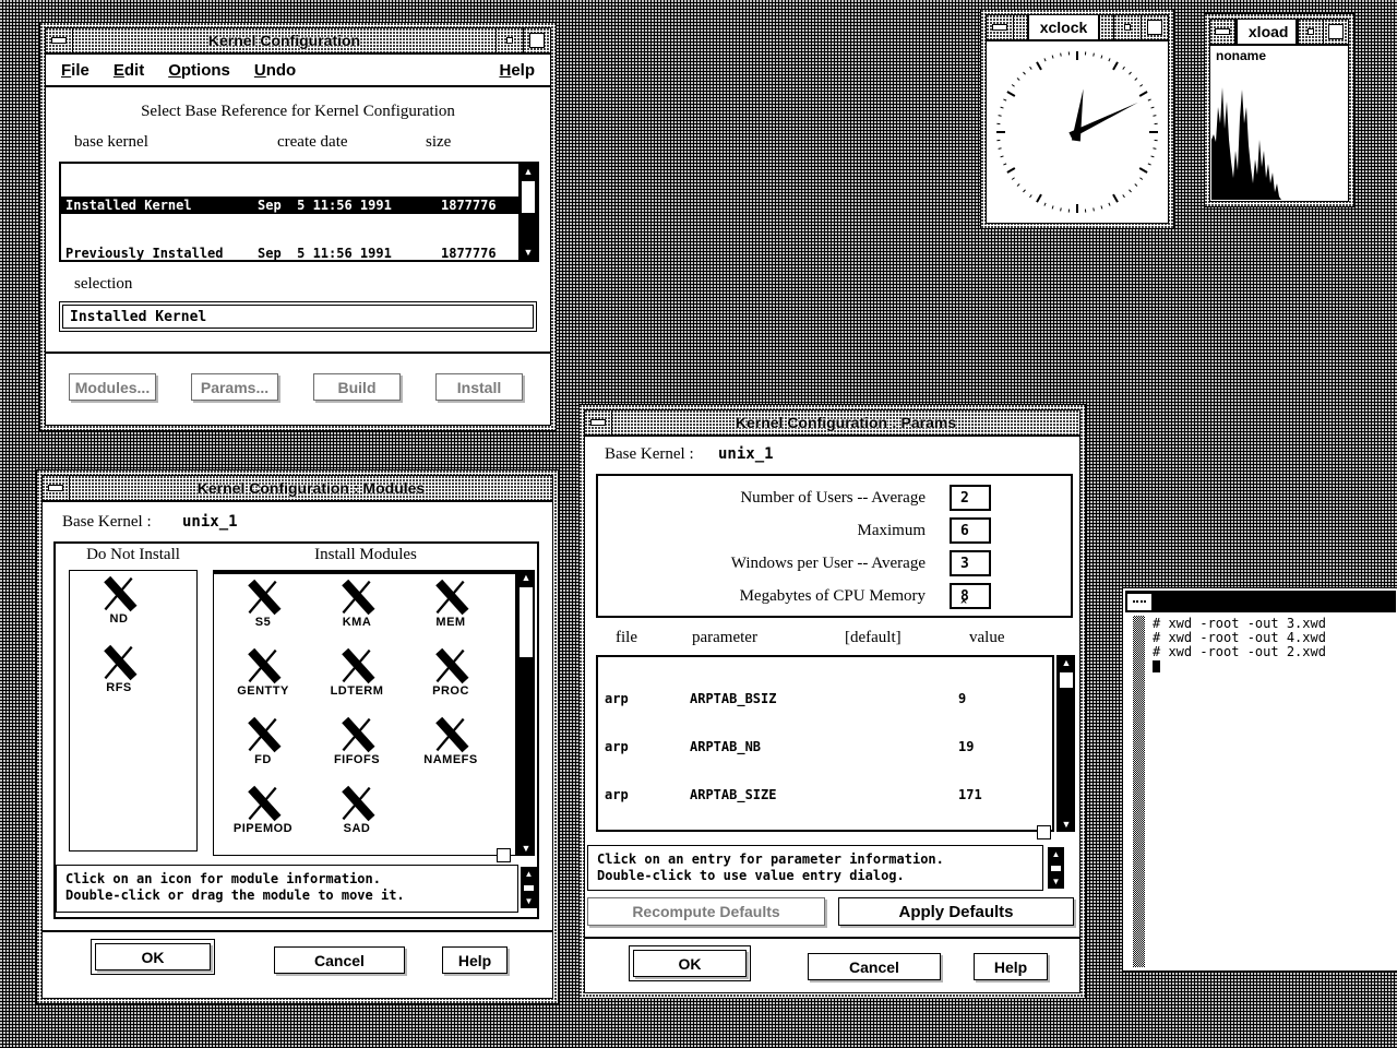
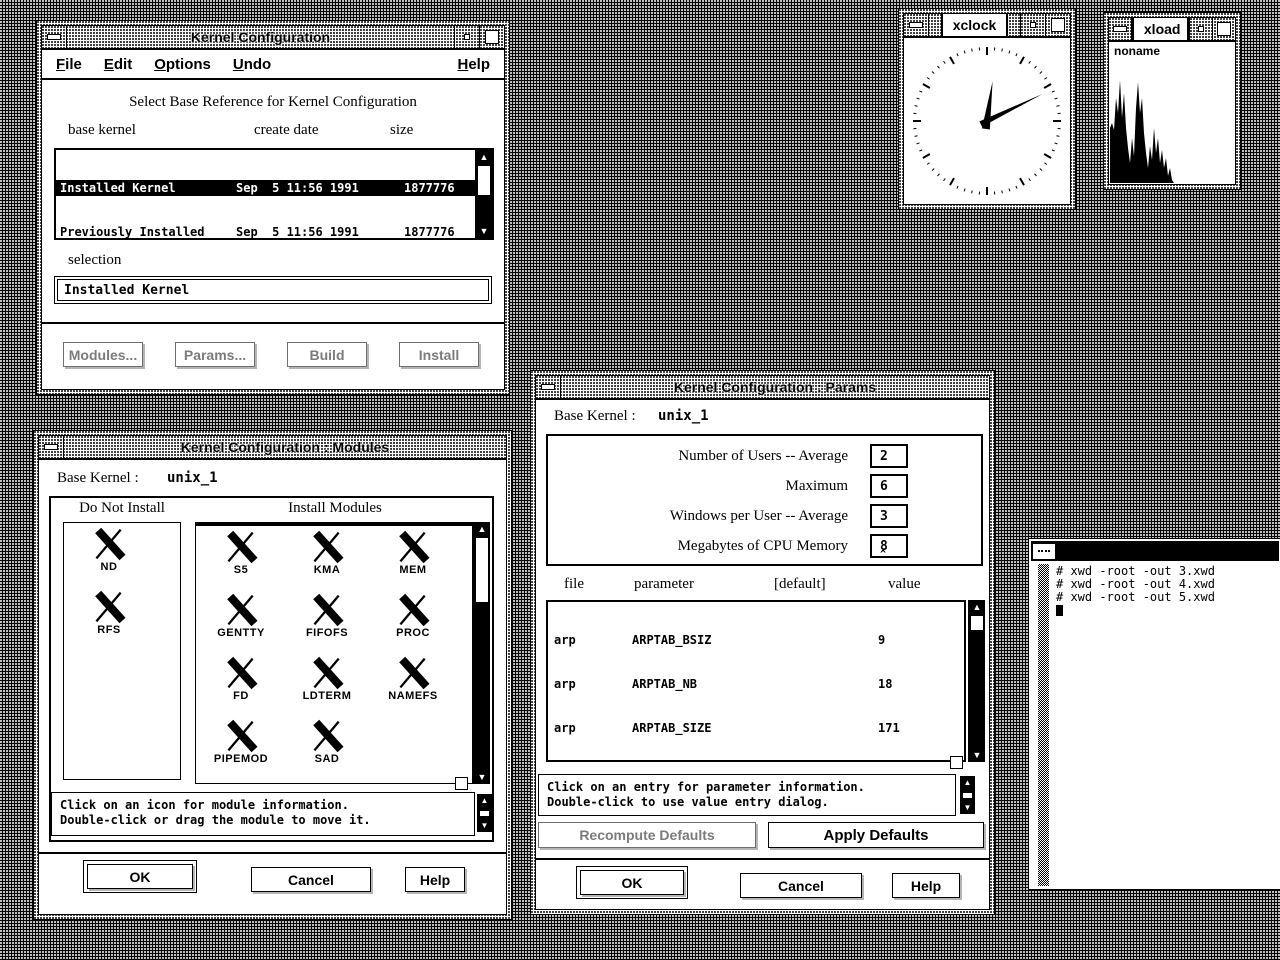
  Kernel Configuration
  File
  Edit
  Options
  Undo
  Help
  Select Base Reference for Kernel Configuration
  base kernel
  create date
  size
  Installed Kernel
  Sep 5 11:56 1991
  1877776
  Previously Installed
  Sep 5 11:56 1991
  1877776
  ▲
  ▼
  selection
  Installed Kernel
  Modules...
  Params...
  Build
  Install
  Kernel Configuration : Modules
  Base Kernel :
  unix_1
  Do Not Install
  Install Modules
  ND
  RFS
  S5
  KMA
  MEM
  GENTTY
- LDTERM
+ FIFOFS
  PROC
  FD
- FIFOFS
+ LDTERM
  NAMEFS
  PIPEMOD
  SAD
  ▲
  ▼
  Click on an icon for module information.
  Double-click or drag the module to move it.
  ▲
  ▼
  OK
  Cancel
  Help
  Kernel Configuration : Params
  Base Kernel :
  unix_1
  Number of Users -- Average
  2
  Maximum
  6
  Windows per User -- Average
  3
  Megabytes of CPU Memory
  8
  file
  parameter
  [default]
  value
  arp
  ARPTAB_BSIZ
  9
  arp
  ARPTAB_NB
- 19
+ 18
  arp
  ARPTAB_SIZE
  171
  ▲
  ▼
  Click on an entry for parameter information.
  Double-click to use value entry dialog.
  ▲
  ▼
  Recompute Defaults
  Apply Defaults
  OK
  Cancel
  Help
  xclock
  xload
  noname
  # xwd -root -out 3.xwd
  # xwd -root -out 4.xwd
- # xwd -root -out 2.xwd
+ # xwd -root -out 5.xwd
